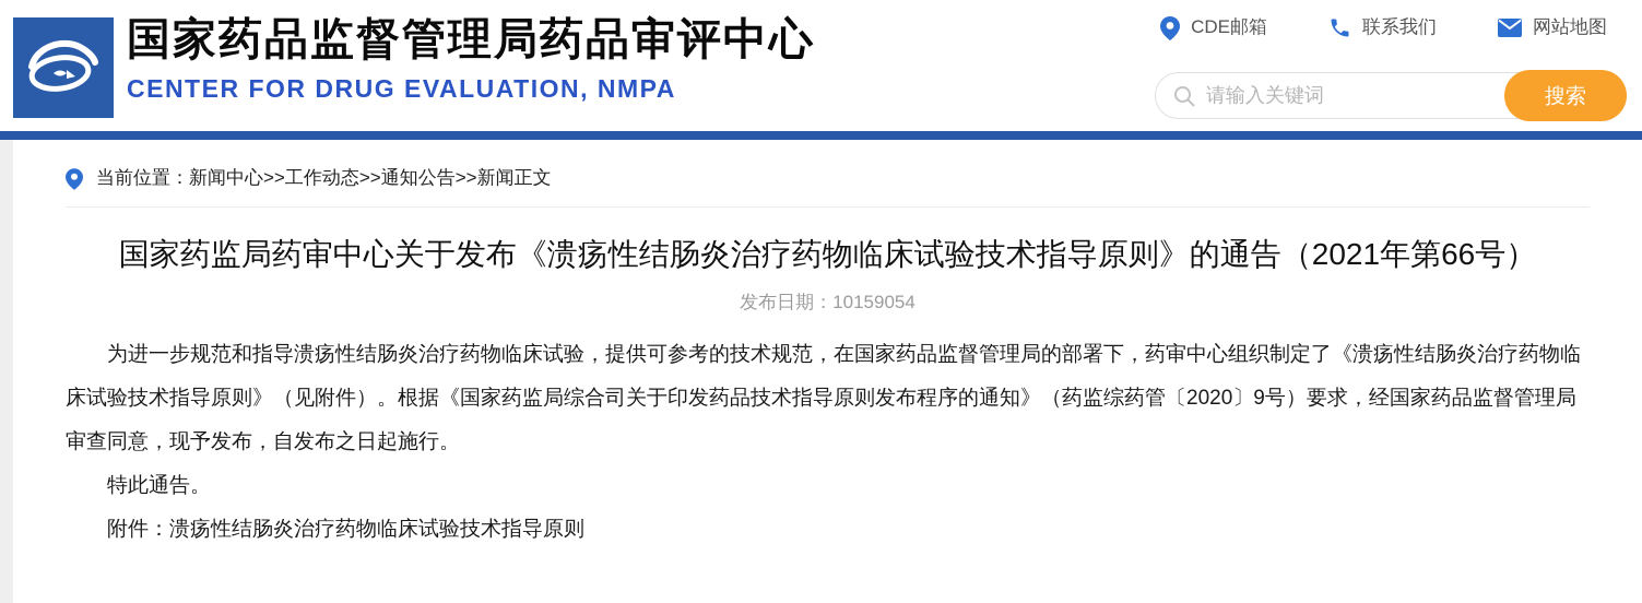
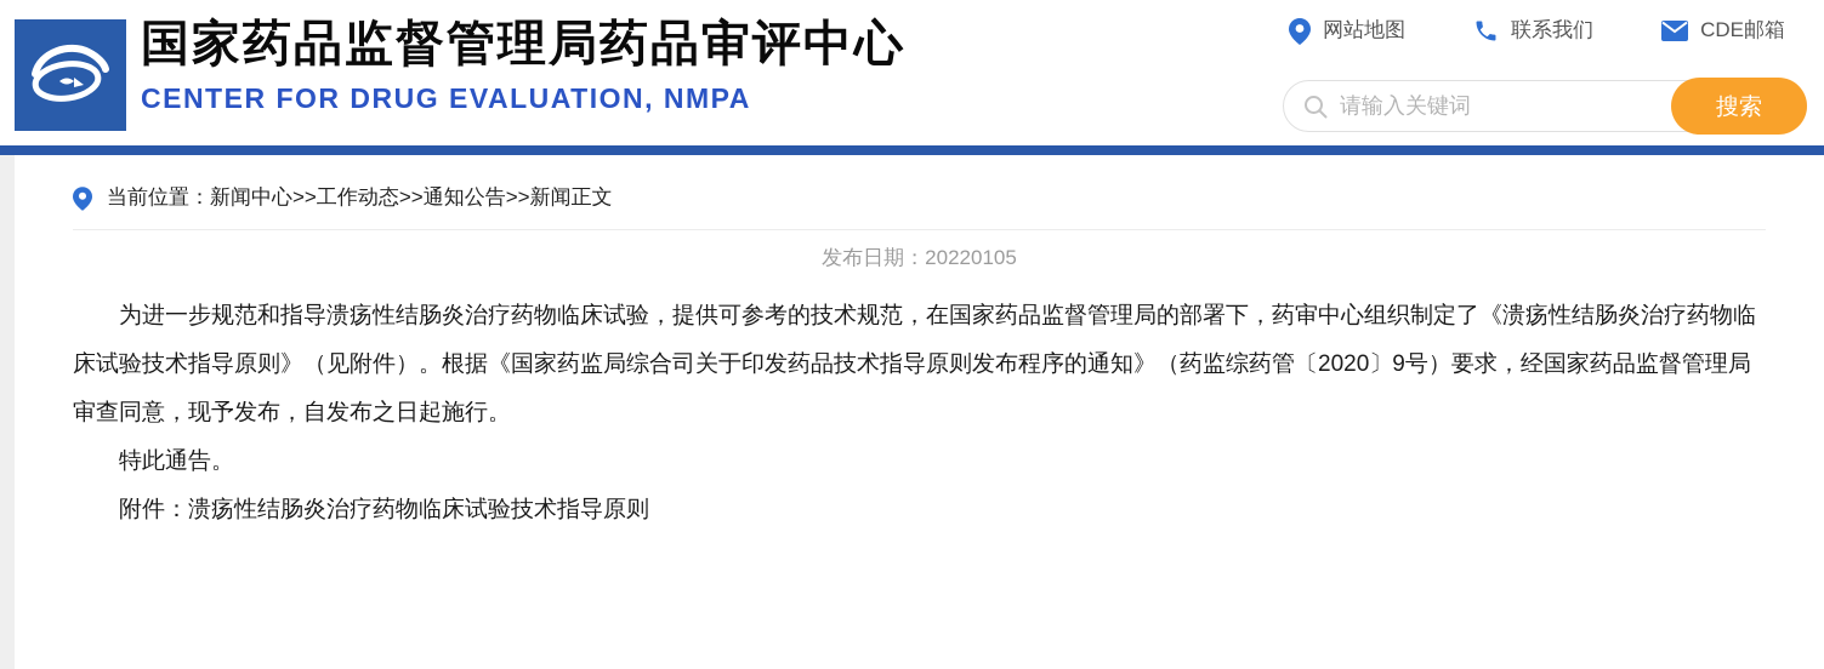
  国家药品监督管理局药品审评中心
  CENTER FOR DRUG EVALUATION, NMPA
- CDE邮箱
+ 网站地图
  联系我们
- 网站地图
+ CDE邮箱
  请输入关键词
  搜索
  当前位置：新闻中心>>工作动态>>通知公告>>新闻正文
- 国家药监局药审中心关于发布《溃疡性结肠炎治疗药物临床试验技术指导原则》的通告（2021年第66号）
- 发布日期：10159054
+ 发布日期：20220105
  为进一步规范和指导溃疡性结肠炎治疗药物临床试验，提供可参考的技术规范，在国家药品监督管理局的部署下，药审中心组织制定了《溃疡性结肠炎治疗药物临床试验技术指导原则》（见附件）。根据《国家药监局综合司关于印发药品技术指导原则发布程序的通知》（药监综药管〔2020〕9号）要求，经国家药品监督管理局审查同意，现予发布，自发布之日起施行。
  特此通告。
  附件：溃疡性结肠炎治疗药物临床试验技术指导原则
